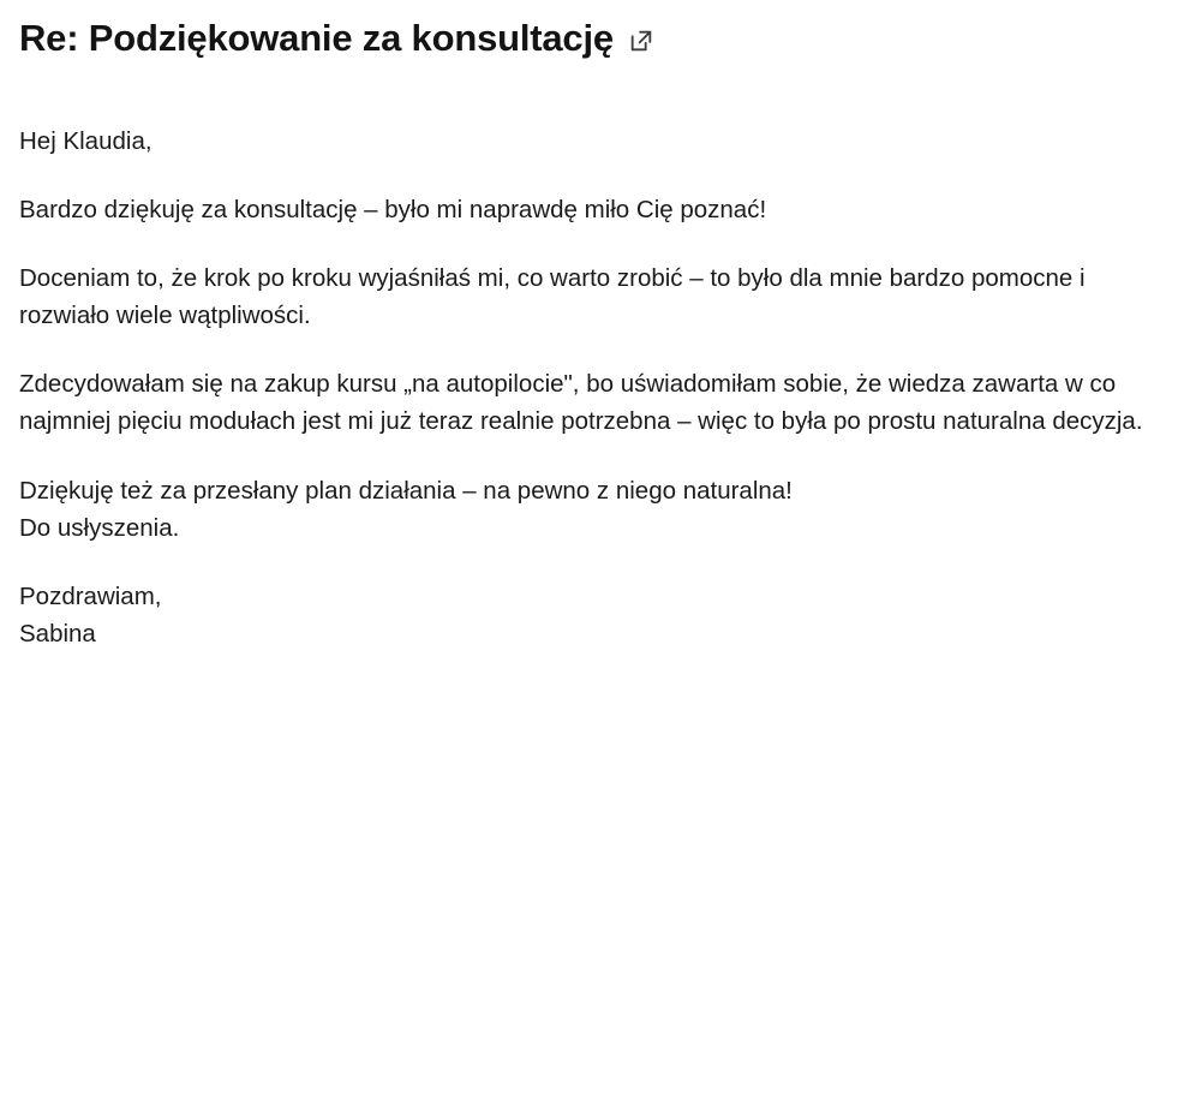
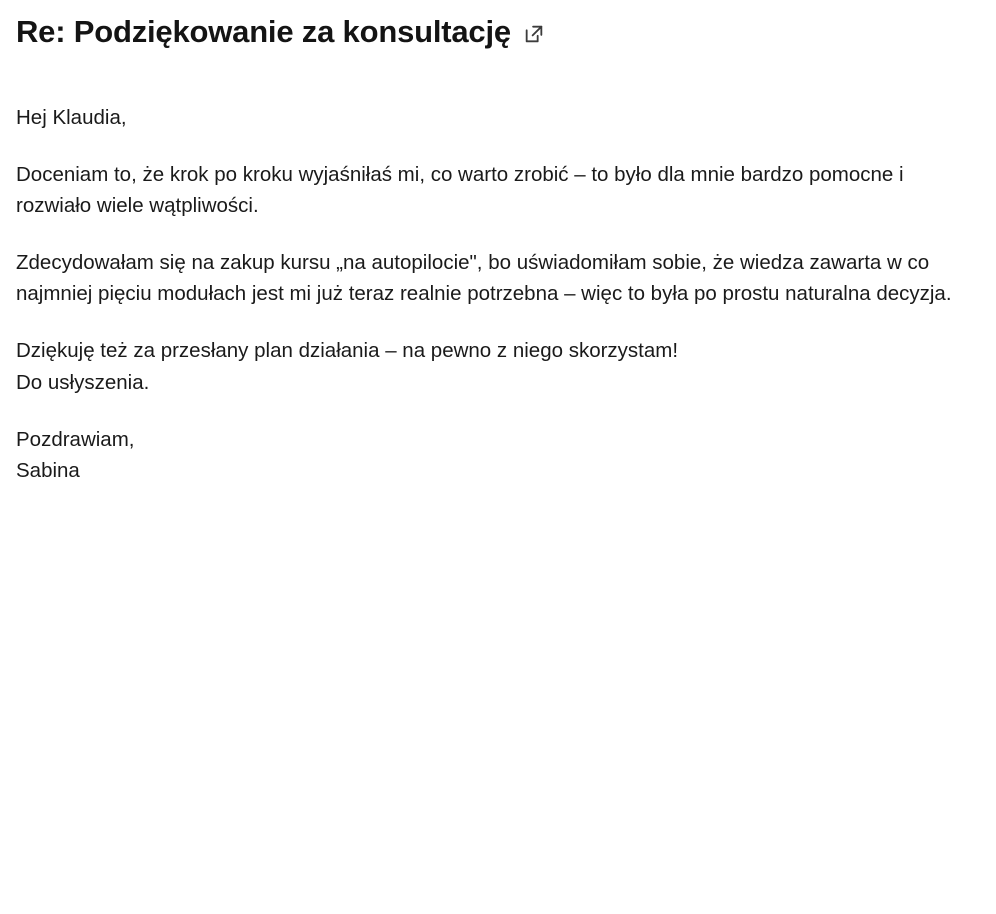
  Re: Podziękowanie za konsultację
  Hej Klaudia,
- Bardzo dziękuję za konsultację – było mi naprawdę miło Cię poznać!
  Doceniam to, że krok po kroku wyjaśniłaś mi, co warto zrobić – to było dla mnie bardzo pomocne i rozwiało wiele wątpliwości.
  Zdecydowałam się na zakup kursu „na autopilocie", bo uświadomiłam sobie, że wiedza zawarta w co najmniej pięciu modułach jest mi już teraz realnie potrzebna – więc to była po prostu naturalna decyzja.
- Dziękuję też za przesłany plan działania – na pewno z niego naturalna!
+ Dziękuję też za przesłany plan działania – na pewno z niego skorzystam!
  Do usłyszenia.
  Pozdrawiam,
  Sabina
